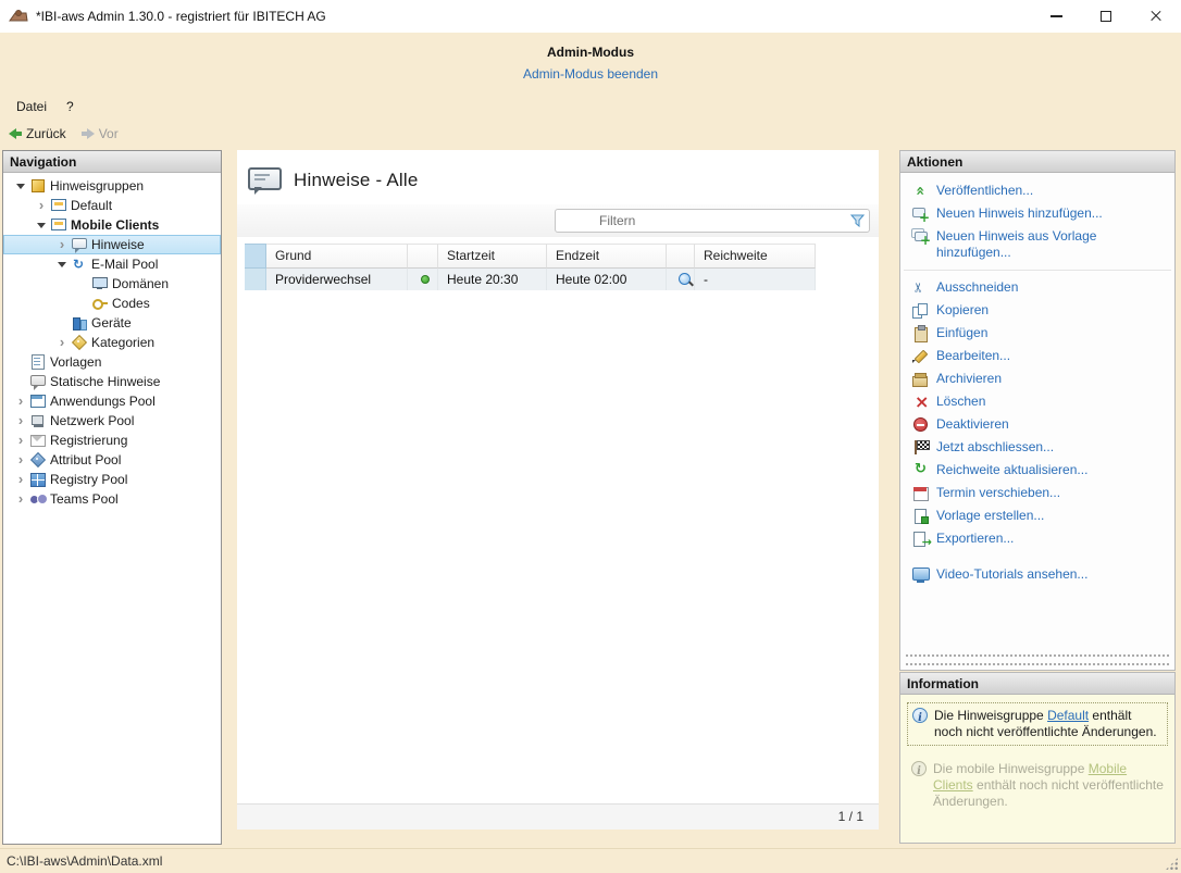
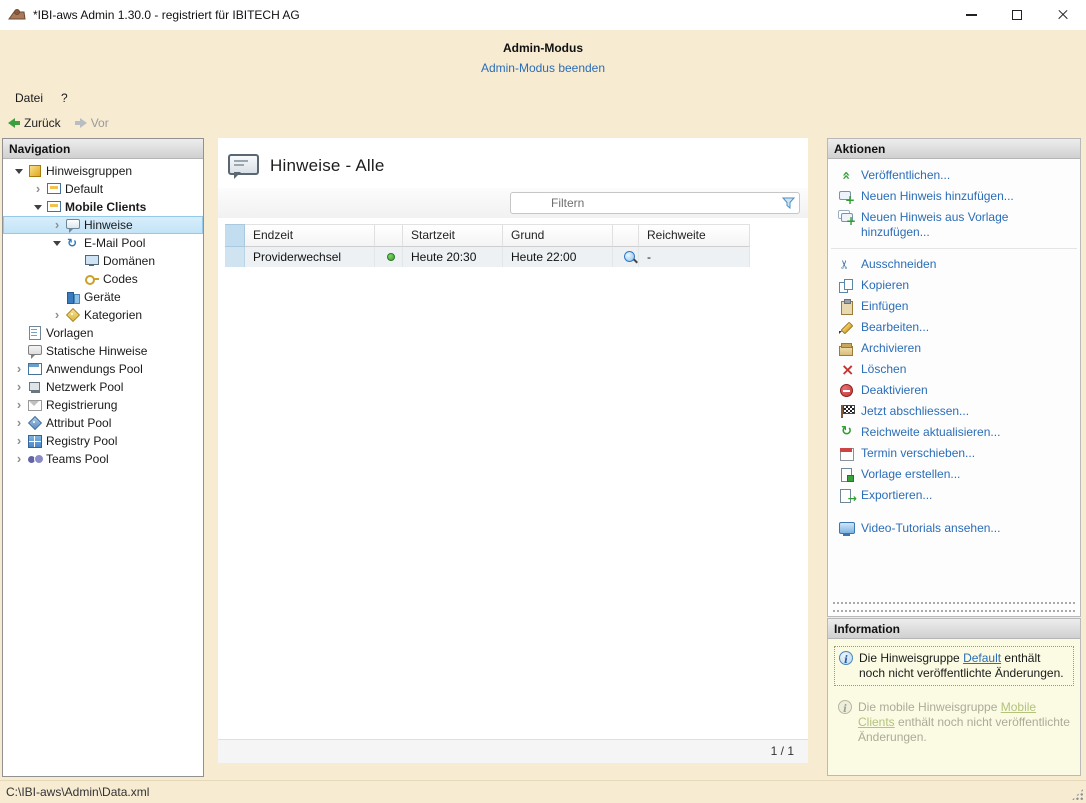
  *IBI-aws Admin 1.30.0 - registriert für IBITECH AG
  Admin-Modus
  Admin-Modus beenden
  Datei
  ?
  Zurück
  Vor
  Navigation
  Hinweisgruppen
  Default
  Mobile Clients
  Hinweise
  E-Mail Pool
  Domänen
  Codes
  Geräte
  Kategorien
  Vorlagen
  Statische Hinweise
  Anwendungs Pool
  Netzwerk Pool
  Registrierung
  Attribut Pool
  Registry Pool
  Teams Pool
  Hinweise - Alle
  Filtern
- Grund
+ Endzeit
  Startzeit
- Endzeit
+ Grund
  Reichweite
  Providerwechsel
  Heute 20:30
- Heute 02:00
+ Heute 22:00
  -
  1 / 1
  Aktionen
  Veröffentlichen...
  Neuen Hinweis hinzufügen...
  Neuen Hinweis aus Vorlage hinzufügen...
  Ausschneiden
  Kopieren
  Einfügen
  Bearbeiten...
  Archivieren
  Löschen
  Deaktivieren
  Jetzt abschliessen...
  Reichweite aktualisieren...
  Termin verschieben...
  Vorlage erstellen...
  Exportieren...
  Video-Tutorials ansehen...
  Information
  Die Hinweisgruppe Default enthält noch nicht veröffentlichte Änderungen.
  Die mobile Hinweisgruppe Mobile Clients enthält noch nicht veröffentlichte Änderungen.
  C:\IBI-aws\Admin\Data.xml
